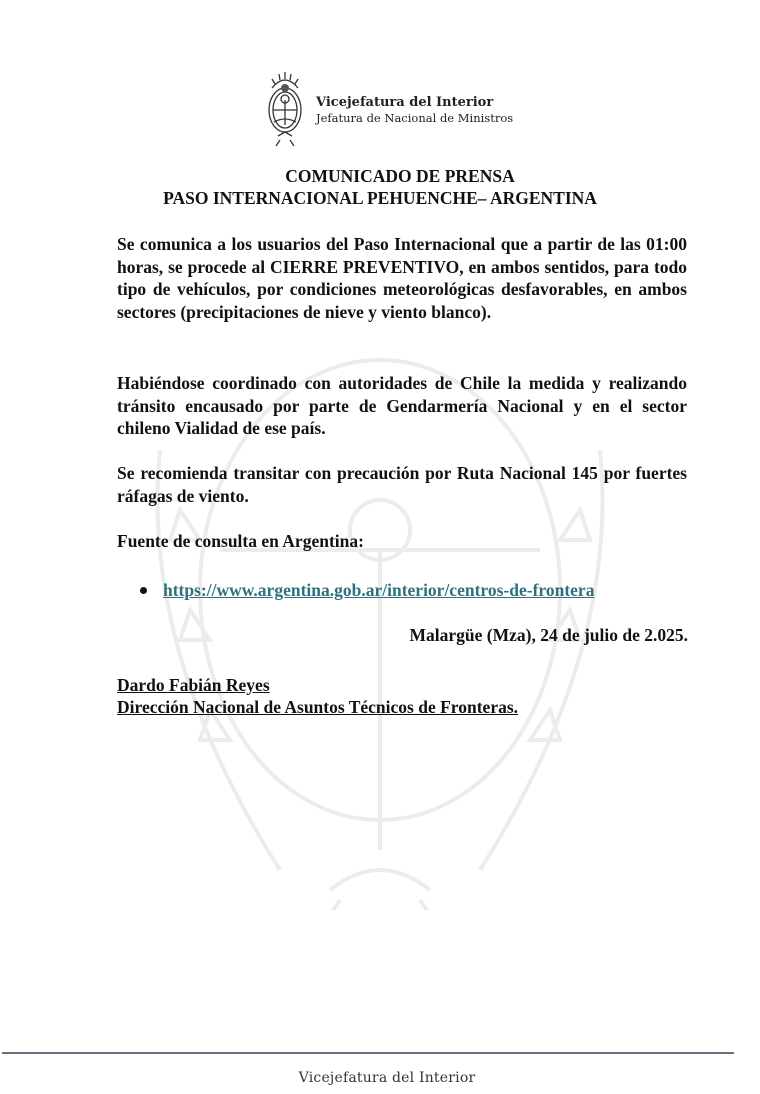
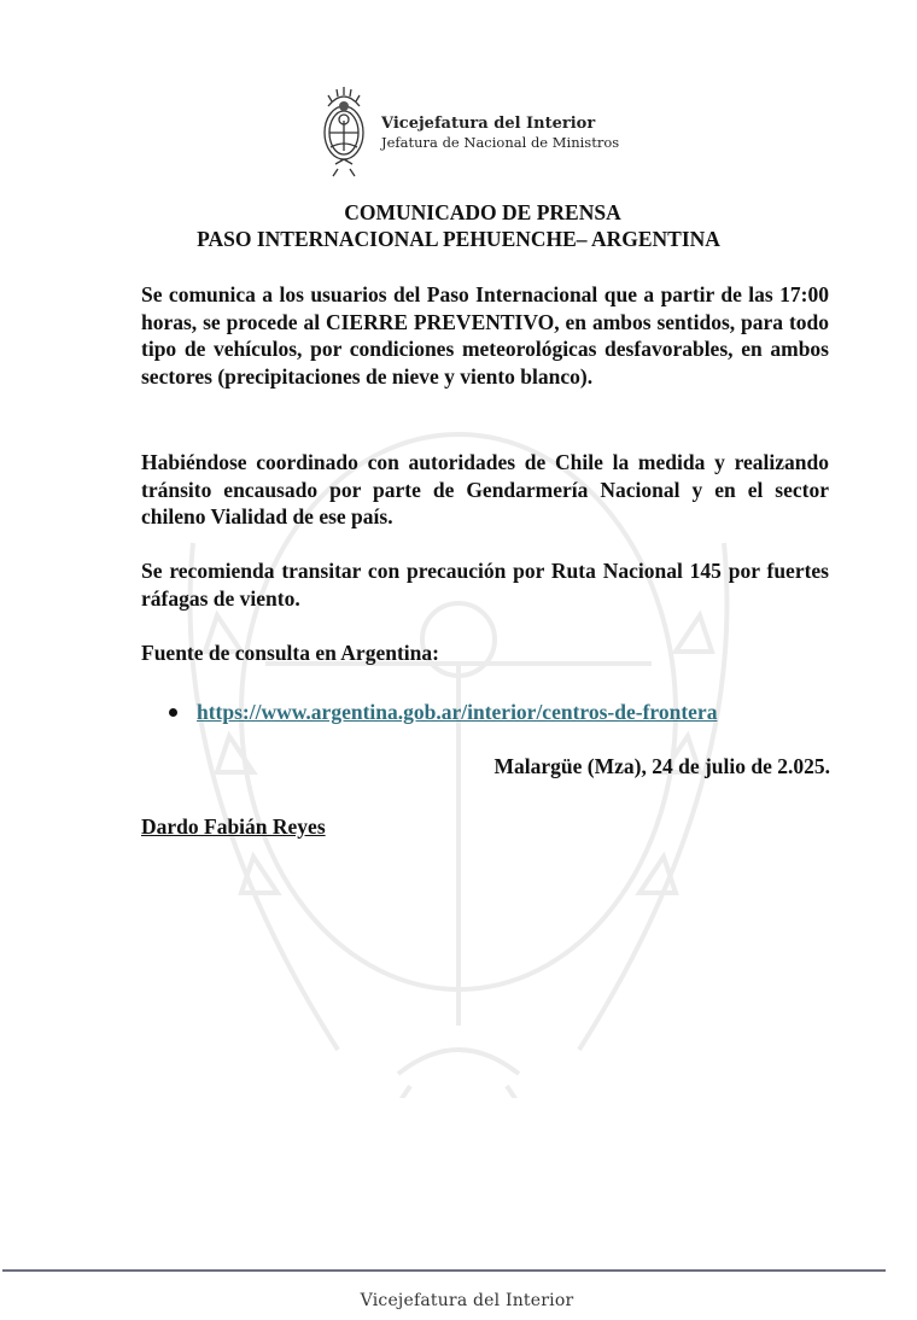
  Vicejefatura del Interior
  Jefatura de Nacional de Ministros
  COMUNICADO DE PRENSA
  PASO INTERNACIONAL PEHUENCHE– ARGENTINA
- Se comunica a los usuarios del Paso Internacional que a partir de las 01:00 horas, se procede al CIERRE PREVENTIVO, en ambos sentidos, para todo tipo de vehículos, por condiciones meteorológicas desfavorables, en ambos sectores (precipitaciones de nieve y viento blanco).
+ Se comunica a los usuarios del Paso Internacional que a partir de las 17:00 horas, se procede al CIERRE PREVENTIVO, en ambos sentidos, para todo tipo de vehículos, por condiciones meteorológicas desfavorables, en ambos sectores (precipitaciones de nieve y viento blanco).
  Habiéndose coordinado con autoridades de Chile la medida y realizando tránsito encausado por parte de Gendarmería Nacional y en el sector chileno Vialidad de ese país.
  Se recomienda transitar con precaución por Ruta Nacional 145 por fuertes ráfagas de viento.
  Fuente de consulta en Argentina:
  https://www.argentina.gob.ar/interior/centros-de-frontera
  Malargüe (Mza), 24 de julio de 2.025.
  Dardo Fabián Reyes
- Dirección Nacional de Asuntos Técnicos de Fronteras.
  Vicejefatura del Interior
